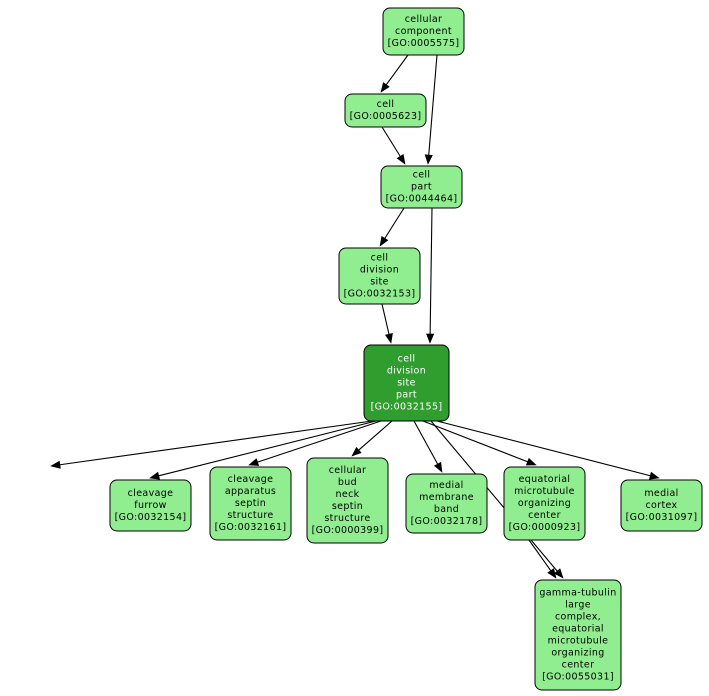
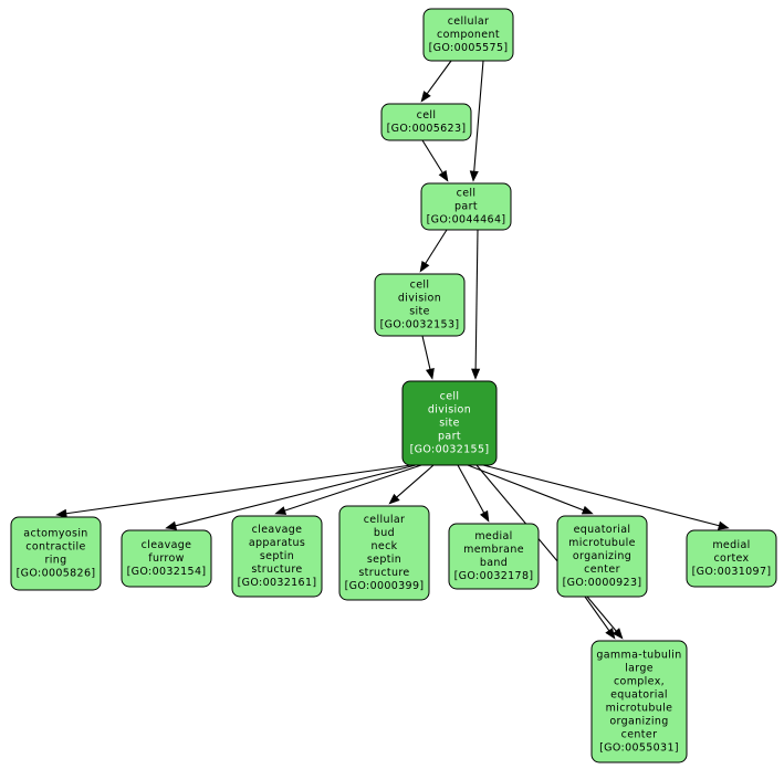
  cellular
  component
  [GO:0005575]
  cell
  [GO:0005623]
  cell
  part
  [GO:0044464]
  cell
  division
  site
  [GO:0032153]
  cell
  division
  site
  part
  [GO:0032155]
+ actomyosin
+ contractile
+ ring
+ [GO:0005826]
  cleavage
  furrow
  [GO:0032154]
  cleavage
  apparatus
  septin
  structure
  [GO:0032161]
  cellular
  bud
  neck
  septin
  structure
  [GO:0000399]
  medial
  membrane
  band
  [GO:0032178]
  equatorial
  microtubule
  organizing
  center
  [GO:0000923]
  medial
  cortex
  [GO:0031097]
  gamma-tubulin
  large
  complex,
  equatorial
  microtubule
  organizing
  center
  [GO:0055031]
